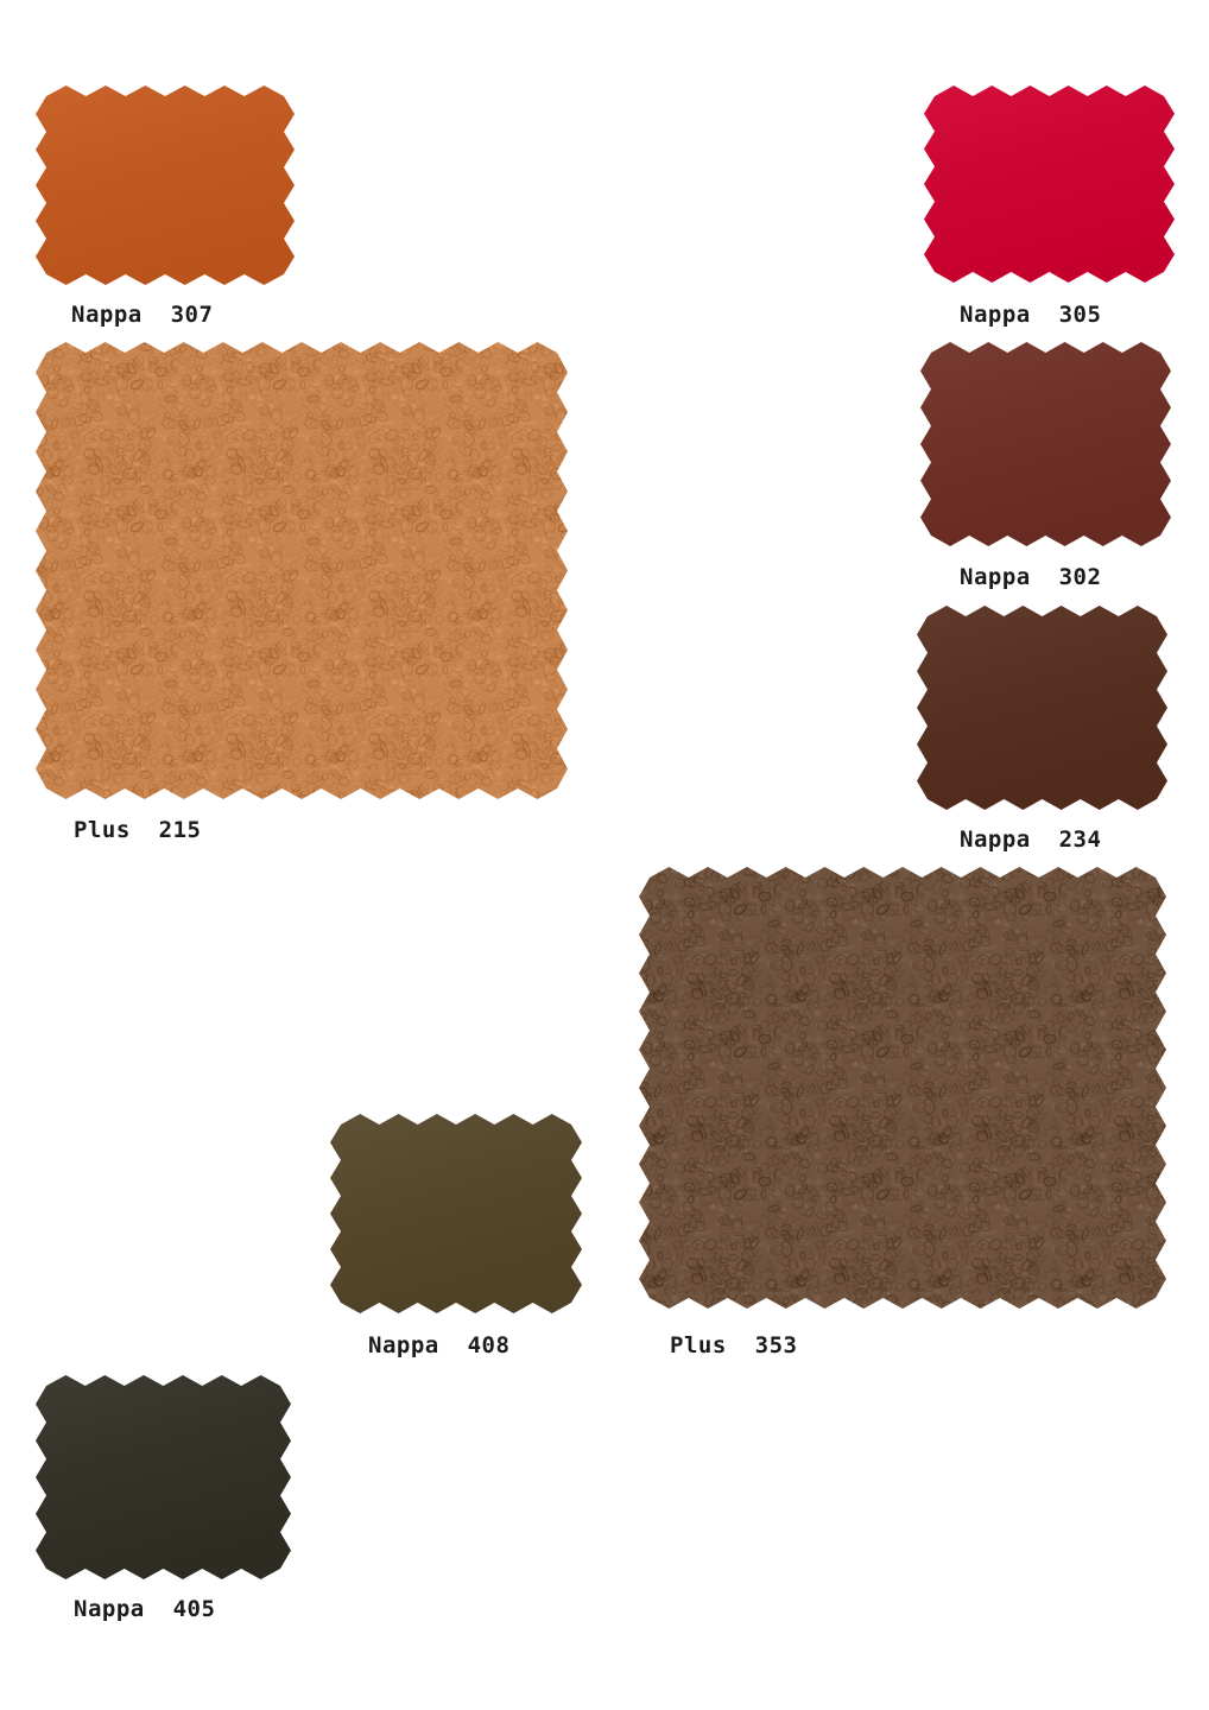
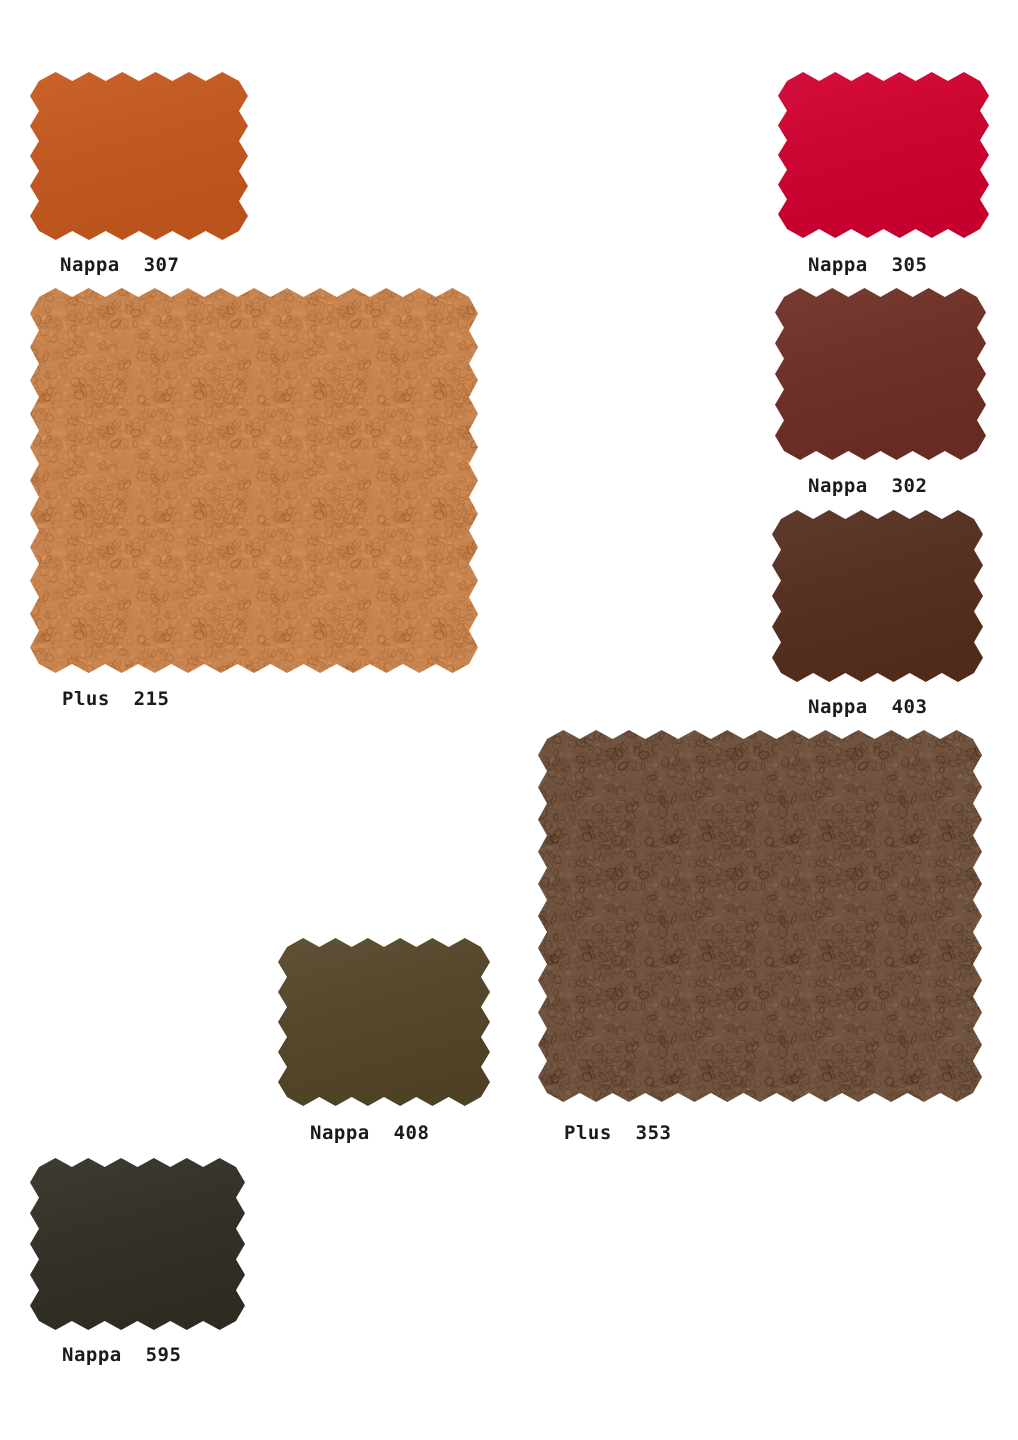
  Nappa 307
  Nappa 305
  Plus 215
  Nappa 302
- Nappa 234
+ Nappa 403
  Plus 353
  Nappa 408
- Nappa 405
+ Nappa 595
